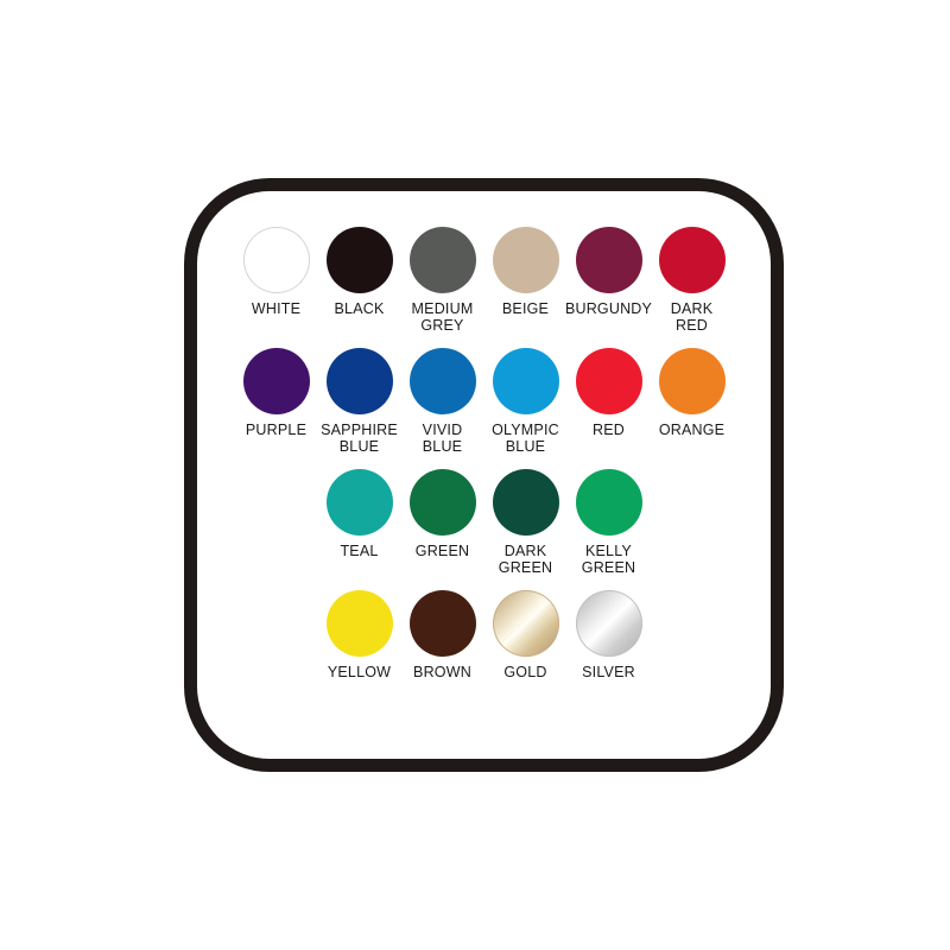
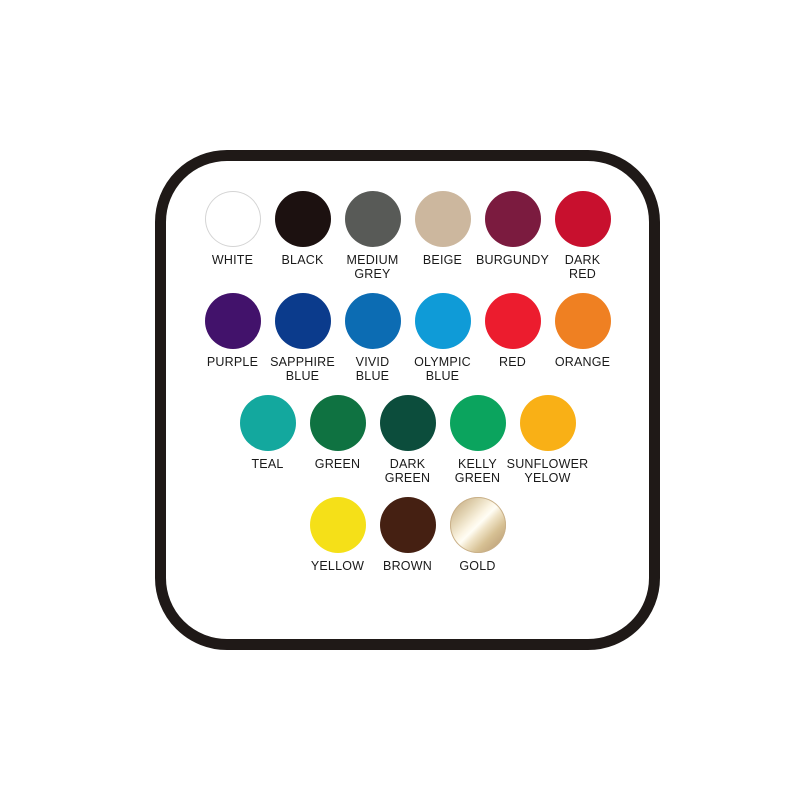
  WHITE
  BLACK
  MEDIUM
  GREY
  BEIGE
  BURGUNDY
  DARK
  RED
  PURPLE
  SAPPHIRE
  BLUE
  VIVID
  BLUE
  OLYMPIC
  BLUE
  RED
  ORANGE
  TEAL
  GREEN
  DARK
  GREEN
  KELLY
  GREEN
+ SUNFLOWER
+ YELOW
  YELLOW
  BROWN
  GOLD
- SILVER
